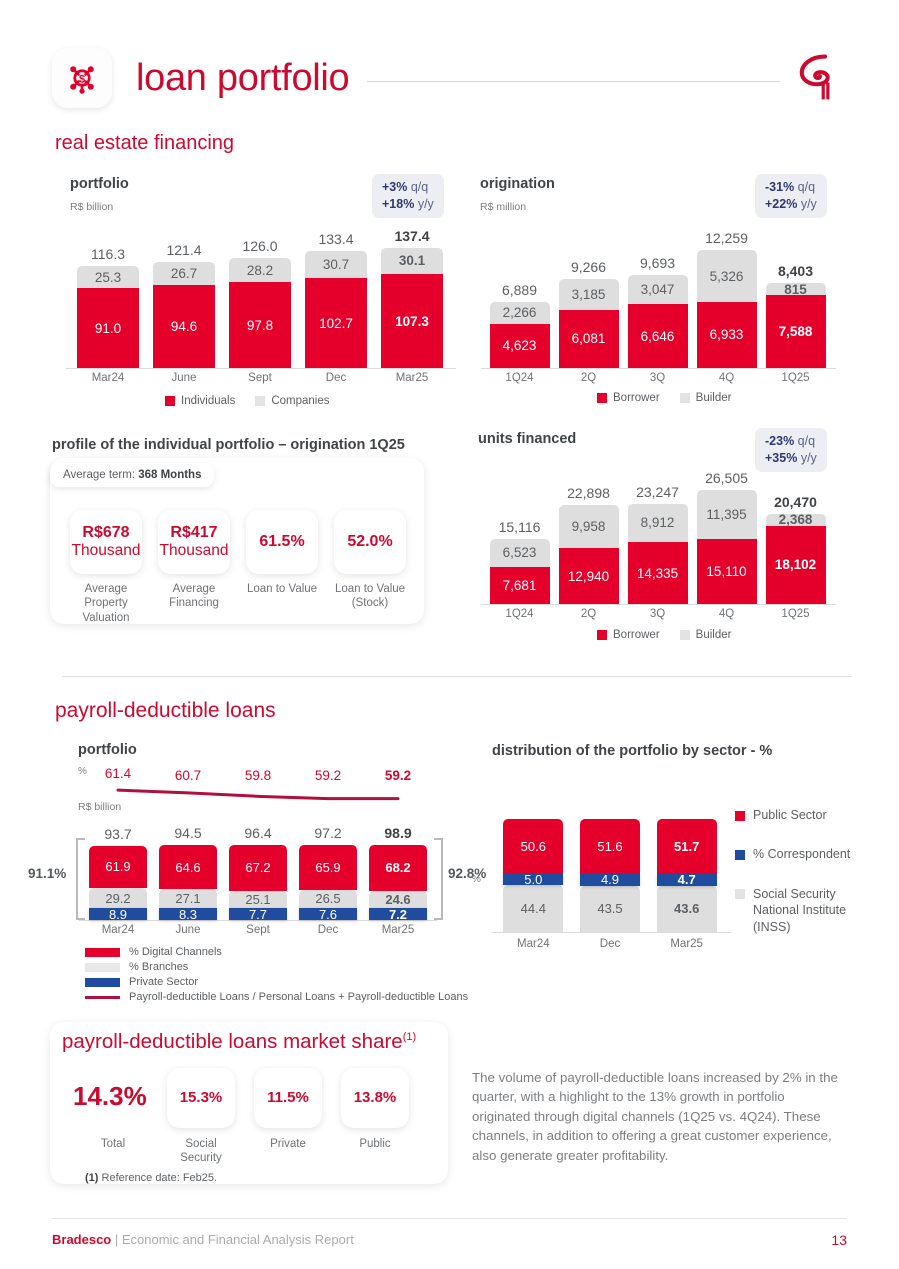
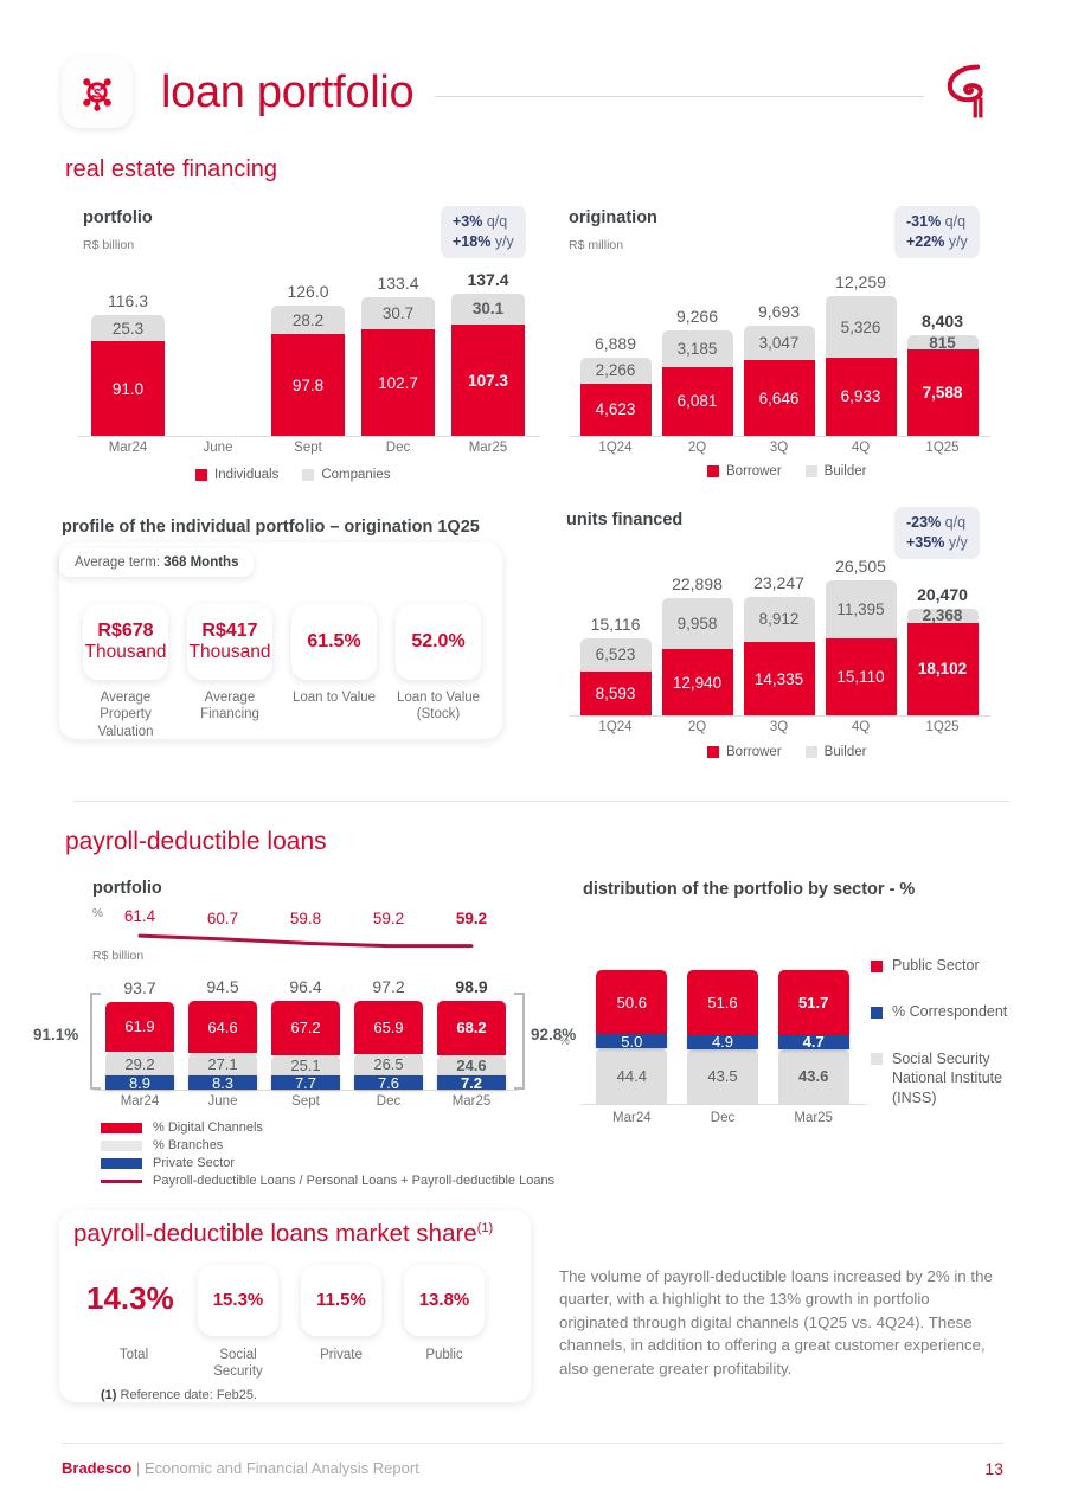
  $
  loan portfolio
  real estate financing
  portfolio
  R$ billion
  +3% q/q
  +18% y/y
  91.0
  25.3
  116.3
- 94.6
- 26.7
- 121.4
  97.8
  28.2
  126.0
  102.7
  30.7
  133.4
  107.3
  30.1
  137.4
  Mar24
  June
  Sept
  Dec
  Mar25
  Individuals
  Companies
  origination
  R$ million
  -31% q/q
  +22% y/y
  4,623
  2,266
  6,889
  6,081
  3,185
  9,266
  6,646
  3,047
  9,693
  6,933
  5,326
  12,259
  7,588
  815
  8,403
  1Q24
  2Q
  3Q
  4Q
  1Q25
  Borrower
  Builder
  profile of the individual portfolio – origination 1Q25
  Average term: 368 Months
  R$678
  Thousand
  Average Property Valuation
  R$417
  Thousand
  Average Financing
  61.5%
  Loan to Value
  52.0%
  Loan to Value (Stock)
  units financed
  -23% q/q
  +35% y/y
- 7,681
+ 8,593
  6,523
  15,116
  12,940
  9,958
  22,898
  14,335
  8,912
  23,247
  15,110
  11,395
  26,505
  18,102
  2,368
  20,470
  1Q24
  2Q
  3Q
  4Q
  1Q25
  Borrower
  Builder
  payroll-deductible loans
  portfolio
  %
  R$ billion
  8.9
  29.2
  61.9
  93.7
  8.3
  27.1
  64.6
  94.5
  7.7
  25.1
  67.2
  96.4
  7.6
  26.5
  65.9
  97.2
  7.2
  24.6
  68.2
  98.9
  Mar24
  June
  Sept
  Dec
  Mar25
  91.1%
  92.8%
  % Digital Channels
  % Branches
  Private Sector
  Payroll-deductible Loans / Personal Loans + Payroll-deductible Loans
  distribution of the portfolio by sector - %
  %
  44.4
  5.0
  50.6
  43.5
  4.9
  51.6
  43.6
  4.7
  51.7
  Mar24
  Dec
  Mar25
  Public Sector
  % Correspondent
  Social Security National Institute (INSS)
  payroll-deductible loans market share(1)
  14.3%
  Total
  15.3%
  Social Security
  11.5%
  Private
  13.8%
  Public
  (1) Reference date: Feb25.
  The volume of payroll-deductible loans increased by 2% in the quarter, with a highlight to the 13% growth in portfolio originated through digital channels (1Q25 vs. 4Q24). These channels, in addition to offering a great customer experience, also generate greater profitability.
  Bradesco | Economic and Financial Analysis Report
  13
  61.4
  60.7
  59.8
  59.2
  59.2
